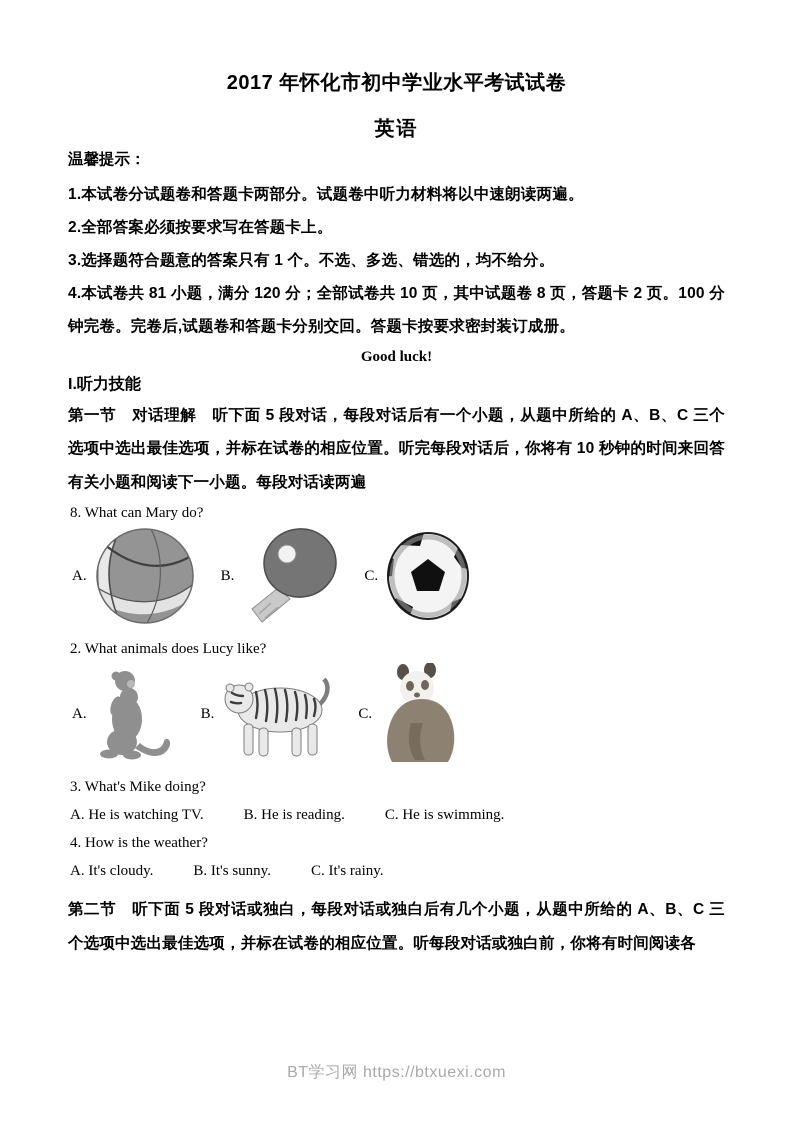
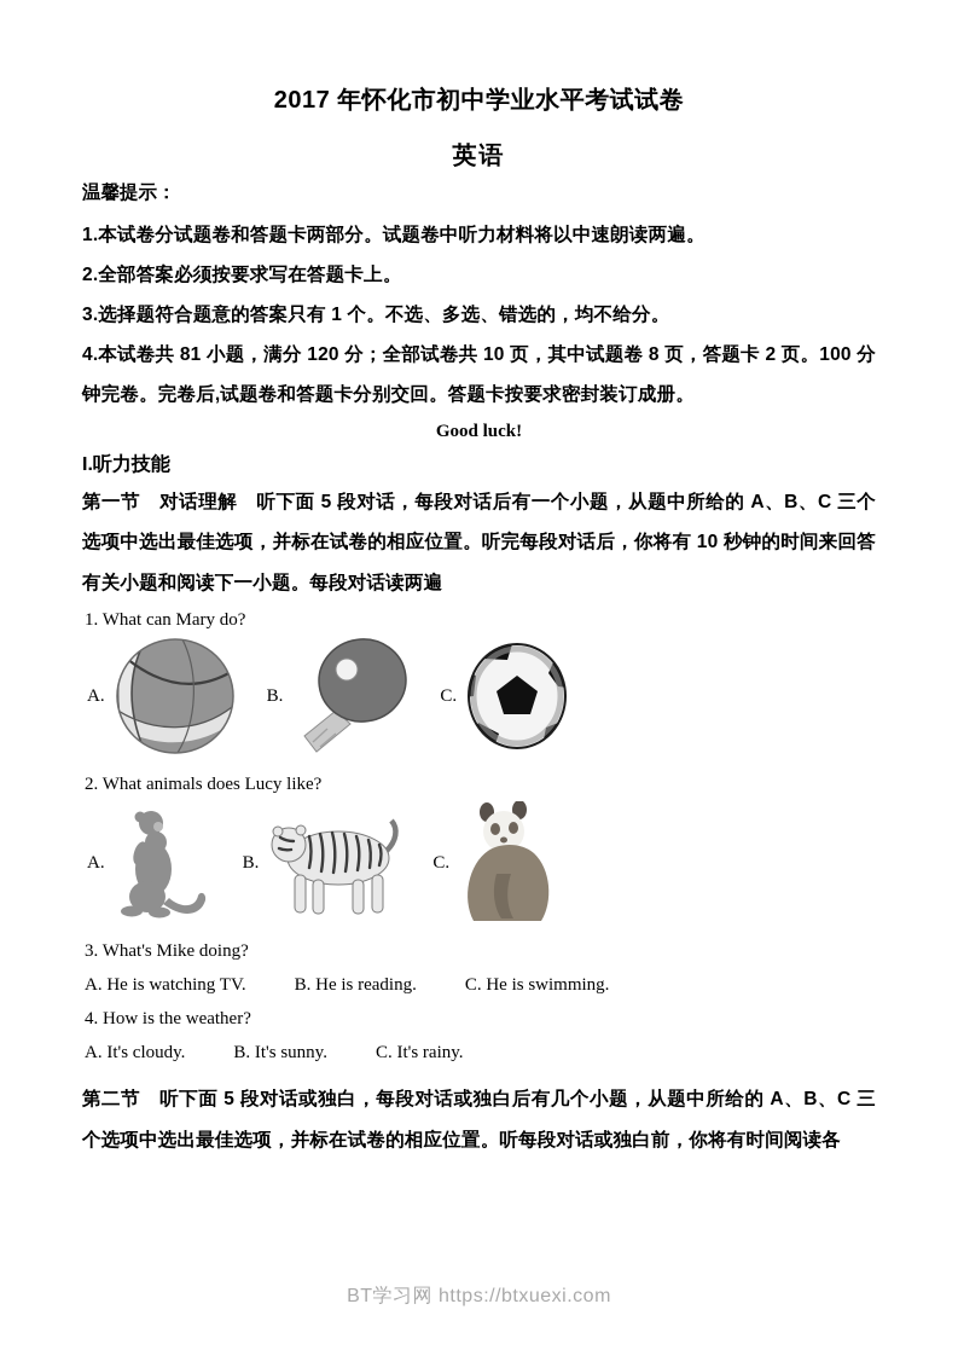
  2017 年怀化市初中学业水平考试试卷
  英语
  温馨提示：
  1.本试卷分试题卷和答题卡两部分。试题卷中听力材料将以中速朗读两遍。
  2.全部答案必须按要求写在答题卡上。
  3.选择题符合题意的答案只有 1 个。不选、多选、错选的，均不给分。
  4.本试卷共 81 小题，满分 120 分；全部试卷共 10 页，其中试题卷 8 页，答题卡 2 页。100 分钟完卷。完卷后,试题卷和答题卡分别交回。答题卡按要求密封装订成册。
  Good luck!
  I.听力技能
  第一节 对话理解 听下面 5 段对话，每段对话后有一个小题，从题中所给的 A、B、C 三个选项中选出最佳选项，并标在试卷的相应位置。听完每段对话后，你将有 10 秒钟的时间来回答有关小题和阅读下一小题。每段对话读两遍
- 8. What can Mary do?
+ 1. What can Mary do?
  A.
  B.
  C.
  2. What animals does Lucy like?
  A.
  B.
  C.
  3. What's Mike doing?
  A. He is watching TV.
  B. He is reading.
  C. He is swimming.
  4. How is the weather?
  A. It's cloudy.
  B. It's sunny.
  C. It's rainy.
  第二节 听下面 5 段对话或独白，每段对话或独白后有几个小题，从题中所给的 A、B、C 三个选项中选出最佳选项，并标在试卷的相应位置。听每段对话或独白前，你将有时间阅读各
  BT学习网 https://btxuexi.com
